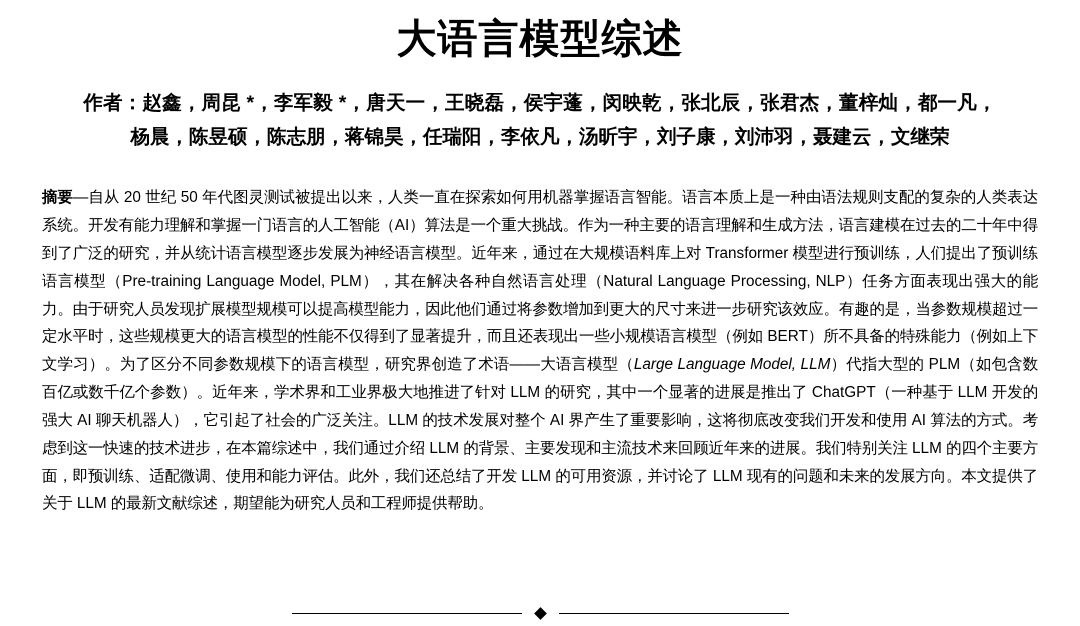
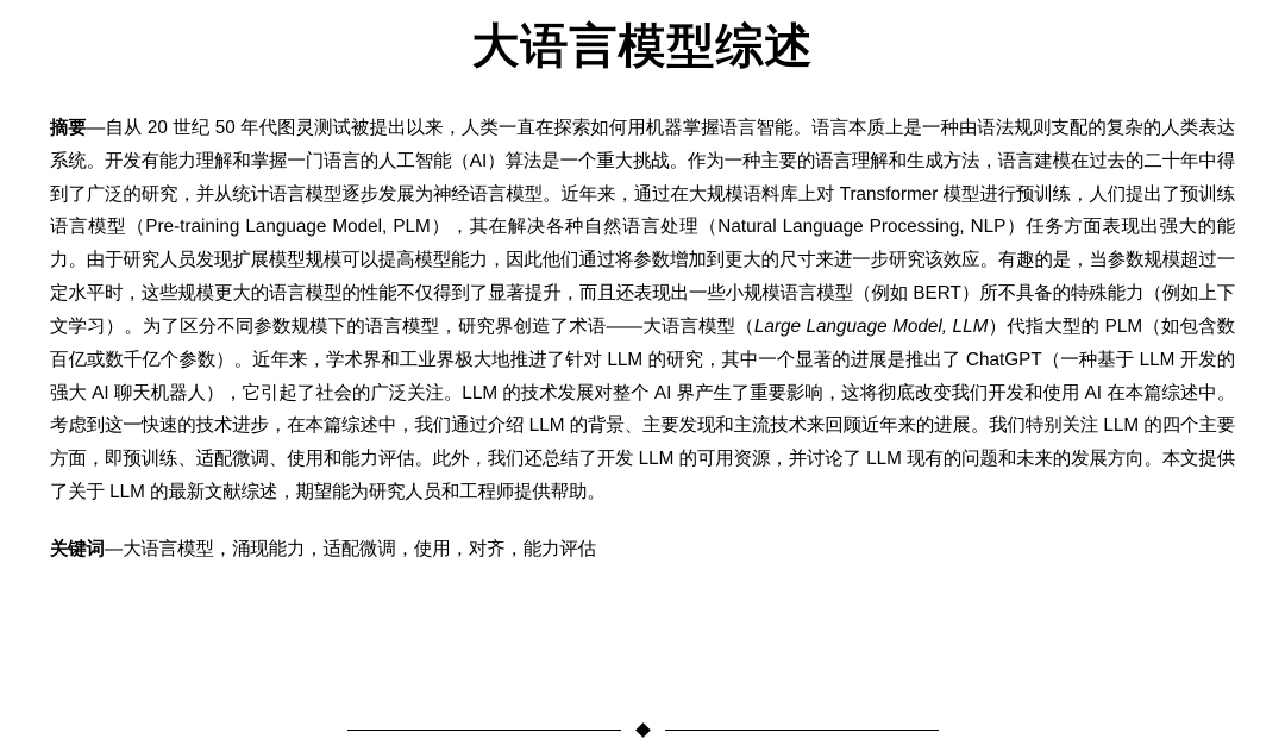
  大语言模型综述
- 作者：赵鑫，周昆 *，李军毅 *，唐天一，王晓磊，侯宇蓬，闵映乾，张北辰，张君杰，董梓灿，都一凡，
- 杨晨，陈昱硕，陈志朋，蒋锦昊，任瑞阳，李依凡，汤昕宇，刘子康，刘沛羽，聂建云，文继荣
- 摘要—自从 20 世纪 50 年代图灵测试被提出以来，人类一直在探索如何用机器掌握语言智能。语言本质上是一种由语法规则支配的复杂的人类表达系统。开发有能力理解和掌握一门语言的人工智能（AI）算法是一个重大挑战。作为一种主要的语言理解和生成方法，语言建模在过去的二十年中得到了广泛的研究，并从统计语言模型逐步发展为神经语言模型。近年来，通过在大规模语料库上对 Transformer 模型进行预训练，人们提出了预训练语言模型（Pre-training Language Model, PLM），其在解决各种自然语言处理（Natural Language Processing, NLP）任务方面表现出强大的能力。由于研究人员发现扩展模型规模可以提高模型能力，因此他们通过将参数增加到更大的尺寸来进一步研究该效应。有趣的是，当参数规模超过一定水平时，这些规模更大的语言模型的性能不仅得到了显著提升，而且还表现出一些小规模语言模型（例如 BERT）所不具备的特殊能力（例如上下文学习）。为了区分不同参数规模下的语言模型，研究界创造了术语——大语言模型（Large Language Model, LLM）代指大型的 PLM（如包含数百亿或数千亿个参数）。近年来，学术界和工业界极大地推进了针对 LLM 的研究，其中一个显著的进展是推出了 ChatGPT（一种基于 LLM 开发的强大 AI 聊天机器人），它引起了社会的广泛关注。LLM 的技术发展对整个 AI 界产生了重要影响，这将彻底改变我们开发和使用 AI 算法的方式。考虑到这一快速的技术进步，在本篇综述中，我们通过介绍 LLM 的背景、主要发现和主流技术来回顾近年来的进展。我们特别关注 LLM 的四个主要方面，即预训练、适配微调、使用和能力评估。此外，我们还总结了开发 LLM 的可用资源，并讨论了 LLM 现有的问题和未来的发展方向。本文提供了关于 LLM 的最新文献综述，期望能为研究人员和工程师提供帮助。
+ 摘要—自从 20 世纪 50 年代图灵测试被提出以来，人类一直在探索如何用机器掌握语言智能。语言本质上是一种由语法规则支配的复杂的人类表达系统。开发有能力理解和掌握一门语言的人工智能（AI）算法是一个重大挑战。作为一种主要的语言理解和生成方法，语言建模在过去的二十年中得到了广泛的研究，并从统计语言模型逐步发展为神经语言模型。近年来，通过在大规模语料库上对 Transformer 模型进行预训练，人们提出了预训练语言模型（Pre-training Language Model, PLM），其在解决各种自然语言处理（Natural Language Processing, NLP）任务方面表现出强大的能力。由于研究人员发现扩展模型规模可以提高模型能力，因此他们通过将参数增加到更大的尺寸来进一步研究该效应。有趣的是，当参数规模超过一定水平时，这些规模更大的语言模型的性能不仅得到了显著提升，而且还表现出一些小规模语言模型（例如 BERT）所不具备的特殊能力（例如上下文学习）。为了区分不同参数规模下的语言模型，研究界创造了术语——大语言模型（Large Language Model, LLM）代指大型的 PLM（如包含数百亿或数千亿个参数）。近年来，学术界和工业界极大地推进了针对 LLM 的研究，其中一个显著的进展是推出了 ChatGPT（一种基于 LLM 开发的强大 AI 聊天机器人），它引起了社会的广泛关注。LLM 的技术发展对整个 AI 界产生了重要影响，这将彻底改变我们开发和使用 AI 在本篇综述中。考虑到这一快速的技术进步，在本篇综述中，我们通过介绍 LLM 的背景、主要发现和主流技术来回顾近年来的进展。我们特别关注 LLM 的四个主要方面，即预训练、适配微调、使用和能力评估。此外，我们还总结了开发 LLM 的可用资源，并讨论了 LLM 现有的问题和未来的发展方向。本文提供了关于 LLM 的最新文献综述，期望能为研究人员和工程师提供帮助。
+ 关键词—大语言模型，涌现能力，适配微调，使用，对齐，能力评估
